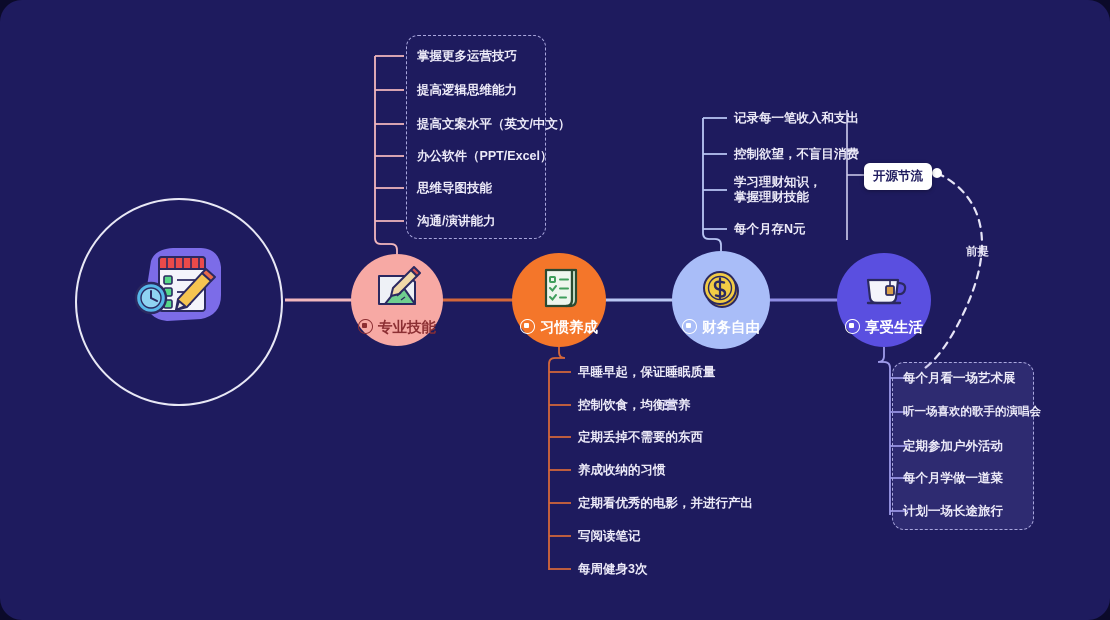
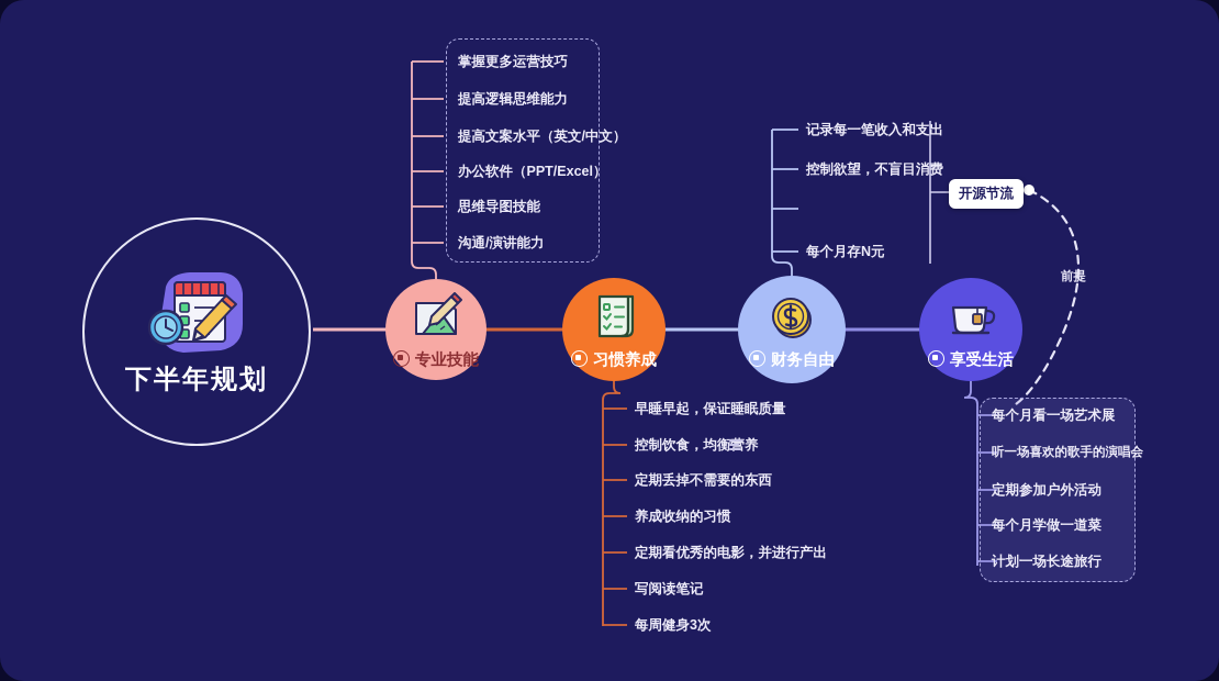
+ 下半年规划
  专业技能
  习惯养成
  财务自由
  享受生活
  掌握更多运营技巧
  提高逻辑思维能力
  提高文案水平（英文/中文）
  办公软件（PPT/Excel）
  思维导图技能
  沟通/演讲能力
  早睡早起，保证睡眠质量
  控制饮食，均衡养
  定期丢掉不需要的东西
  养成收纳的习惯
  定期看优秀的电影，并进行产出
  写阅读笔记
  每周健身3次
  记录每一笔收入和支出
  控制欲望，不盲目消费
- 学习理财知识，
- 掌握理财技能
  每个月存N元
  开源节流
  前提
  每个月看一场艺术展
  听一场喜欢的歌手的演唱会
  定期参加户外活动
  每个月学做一道菜
  计划一场长途旅行
